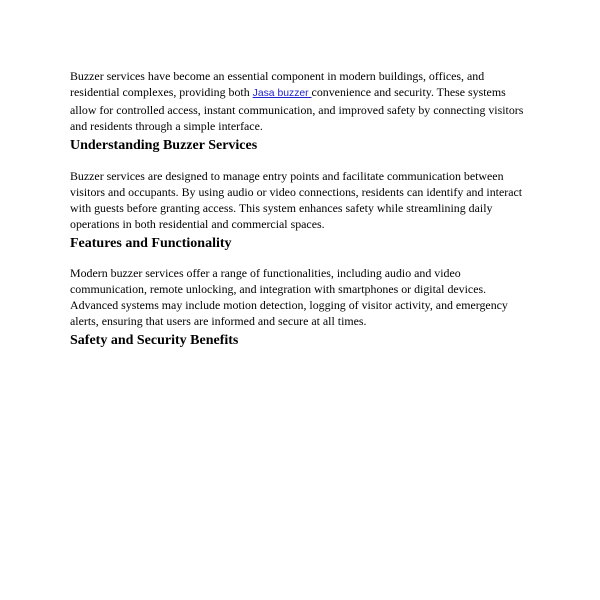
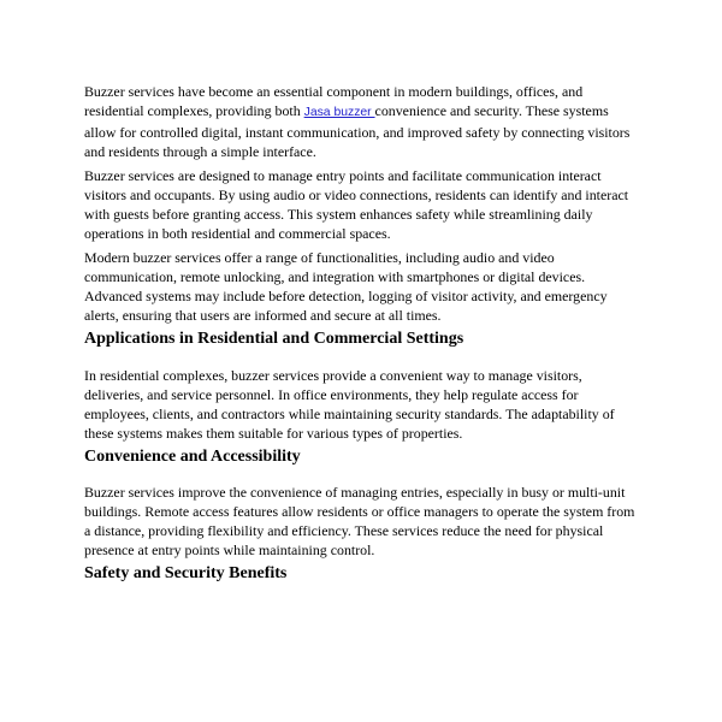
- Buzzer services have become an essential component in modern buildings, offices, and residential complexes, providing both Jasa buzzer convenience and security. These systems allow for controlled access, instant communication, and improved safety by connecting visitors and residents through a simple interface.
+ Buzzer services have become an essential component in modern buildings, offices, and residential complexes, providing both Jasa buzzer convenience and security. These systems allow for controlled digital, instant communication, and improved safety by connecting visitors and residents through a simple interface.
- Understanding Buzzer Services
- Buzzer services are designed to manage entry points and facilitate communication between visitors and occupants. By using audio or video connections, residents can identify and interact with guests before granting access. This system enhances safety while streamlining daily operations in both residential and commercial spaces.
+ Buzzer services are designed to manage entry points and facilitate communication interact visitors and occupants. By using audio or video connections, residents can identify and interact with guests before granting access. This system enhances safety while streamlining daily operations in both residential and commercial spaces.
- Features and Functionality
- Modern buzzer services offer a range of functionalities, including audio and video communication, remote unlocking, and integration with smartphones or digital devices. Advanced systems may include motion detection, logging of visitor activity, and emergency alerts, ensuring that users are informed and secure at all times.
+ Modern buzzer services offer a range of functionalities, including audio and video communication, remote unlocking, and integration with smartphones or digital devices. Advanced systems may include before detection, logging of visitor activity, and emergency alerts, ensuring that users are informed and secure at all times.
+ Applications in Residential and Commercial Settings
+ In residential complexes, buzzer services provide a convenient way to manage visitors, deliveries, and service personnel. In office environments, they help regulate access for employees, clients, and contractors while maintaining security standards. The adaptability of these systems makes them suitable for various types of properties.
+ Convenience and Accessibility
+ Buzzer services improve the convenience of managing entries, especially in busy or multi-unit buildings. Remote access features allow residents or office managers to operate the system from a distance, providing flexibility and efficiency. These services reduce the need for physical presence at entry points while maintaining control.
  Safety and Security Benefits
